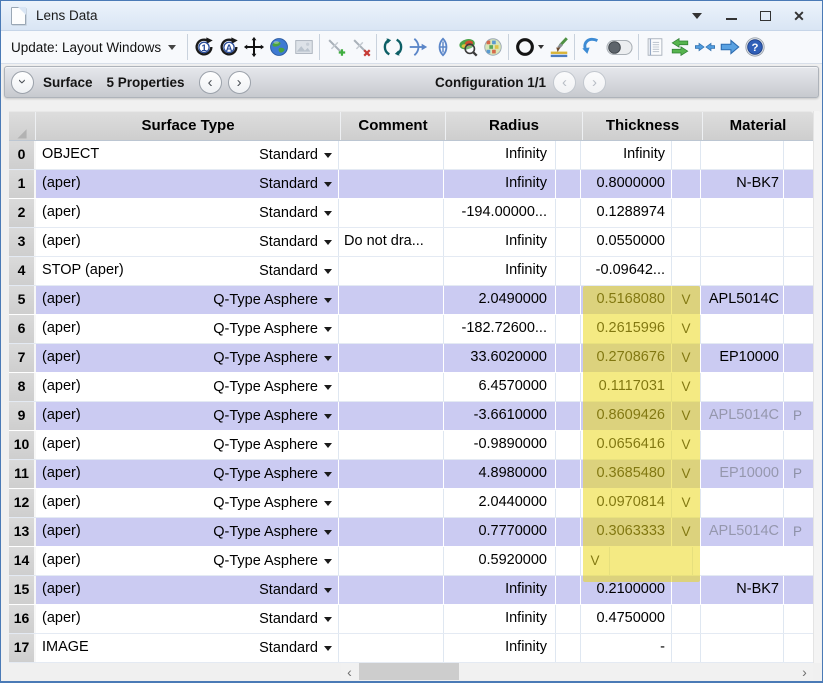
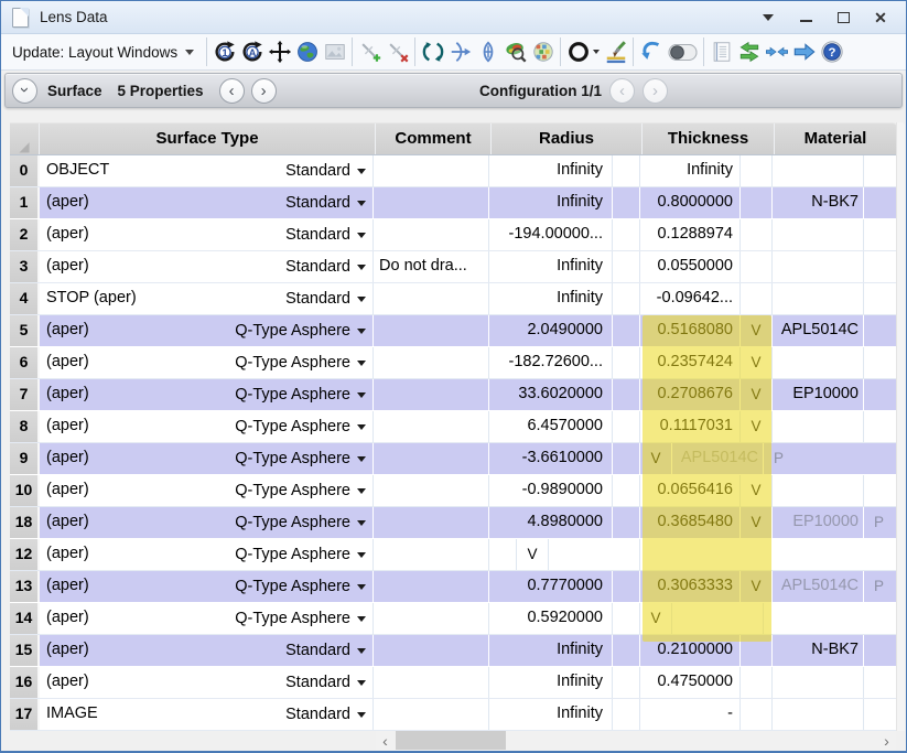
  Lens Data
  ✕
  Update: Layout Windows
  1
  A
  ?
  Surface
  5 Properties
  ‹
  ›
  Configuration 1/1
  ‹
  ›
  ◢
  Surface Type
  Comment
  Radius
  Thickness
  Material
  0
  OBJECT
  Standard
  Infinity
  Infinity
  1
  (aper)
  Standard
  Infinity
  0.8000000
  N-BK7
  2
  (aper)
  Standard
  -194.00000...
  0.1288974
  3
  (aper)
  Standard
  Do not dra...
  Infinity
  0.0550000
  4
  STOP (aper)
  Standard
  Infinity
  -0.09642...
  5
  (aper)
  Q-Type Asphere
  2.0490000
  0.5168080
  V
  APL5014C
  6
  (aper)
  Q-Type Asphere
  -182.72600...
- 0.2615996
+ 0.2357424
  V
  7
  (aper)
  Q-Type Asphere
  33.6020000
  0.2708676
  V
  EP10000
  8
  (aper)
  Q-Type Asphere
  6.4570000
  0.1117031
  V
  9
  (aper)
  Q-Type Asphere
  -3.6610000
- 0.8609426
  V
  APL5014C
  P
  10
  (aper)
  Q-Type Asphere
  -0.9890000
  0.0656416
  V
- 11
+ 18
  (aper)
  Q-Type Asphere
  4.8980000
  0.3685480
  V
  EP10000
  P
  12
  (aper)
  Q-Type Asphere
- 2.0440000
- 0.0970814
  V
  13
  (aper)
  Q-Type Asphere
  0.7770000
  0.3063333
  V
  APL5014C
  P
  14
  (aper)
  Q-Type Asphere
  0.5920000
  V
  15
  (aper)
  Standard
  Infinity
  0.2100000
  N-BK7
  16
  (aper)
  Standard
  Infinity
  0.4750000
  17
  IMAGE
  Standard
  Infinity
  -
  ‹
  ›
